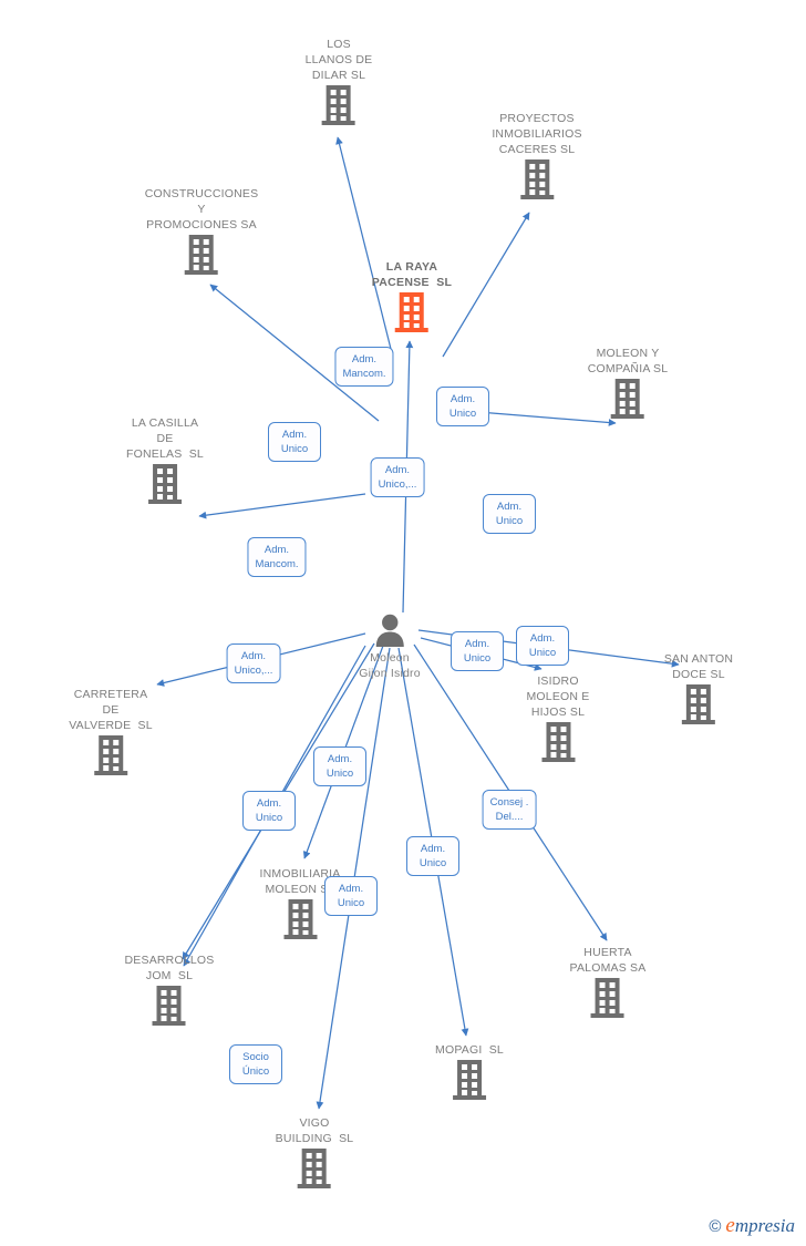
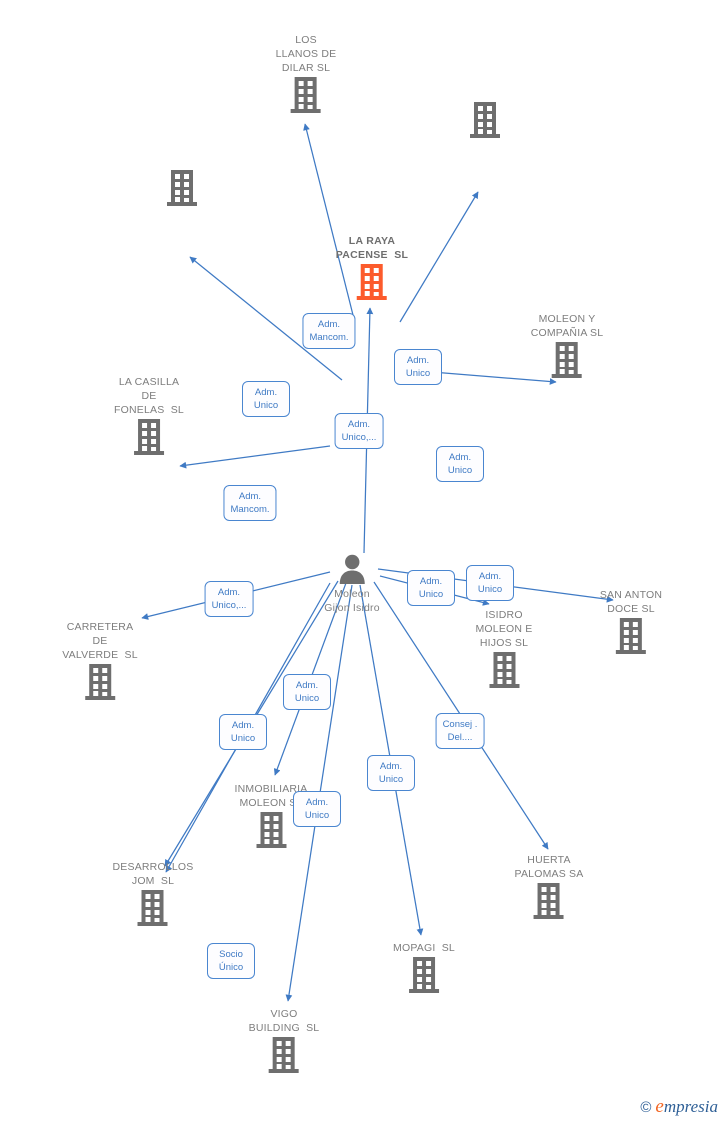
  LOS
  LLANOS DE
  DILAR SL
- PROYECTOS
- INMOBILIARIOS
- CACERES SL
- CONSTRUCCIONES
- Y
- PROMOCIONES SA
  LA RAYA
  PACENSE SL
  MOLEON Y
  COMPAÑIA SL
  LA CASILLA
  DE
  FONELAS SL
  Moleon
  Gijon Isidro
  SAN ANTON
  DOCE SL
  ISIDRO
  MOLEON E
  HIJOS SL
  CARRETERA
  DE
  VALVERDE SL
  INMOBILIARIA
  MOLEON
  HUERTA
  PALOMAS SA
  DESARROLLOS
  JOM SL
  MOPAGI SL
  VIGO
  BUILDING SL
  Adm.
  Mancom.
  Adm.
  Unico
  Adm.
  Unico
  Adm.
  Unico
  Adm.
  Mancom.
  Adm.
  Unico,...
  Adm.
  Unico,...
  Adm.
  Unico
  Adm.
  Unico
  Adm.
  Unico
  Adm.
  Unico
  Consej .
  Del....
  Adm.
  Unico
  Adm.
  Unico
  Socio
  Único
  ©
  empresia
